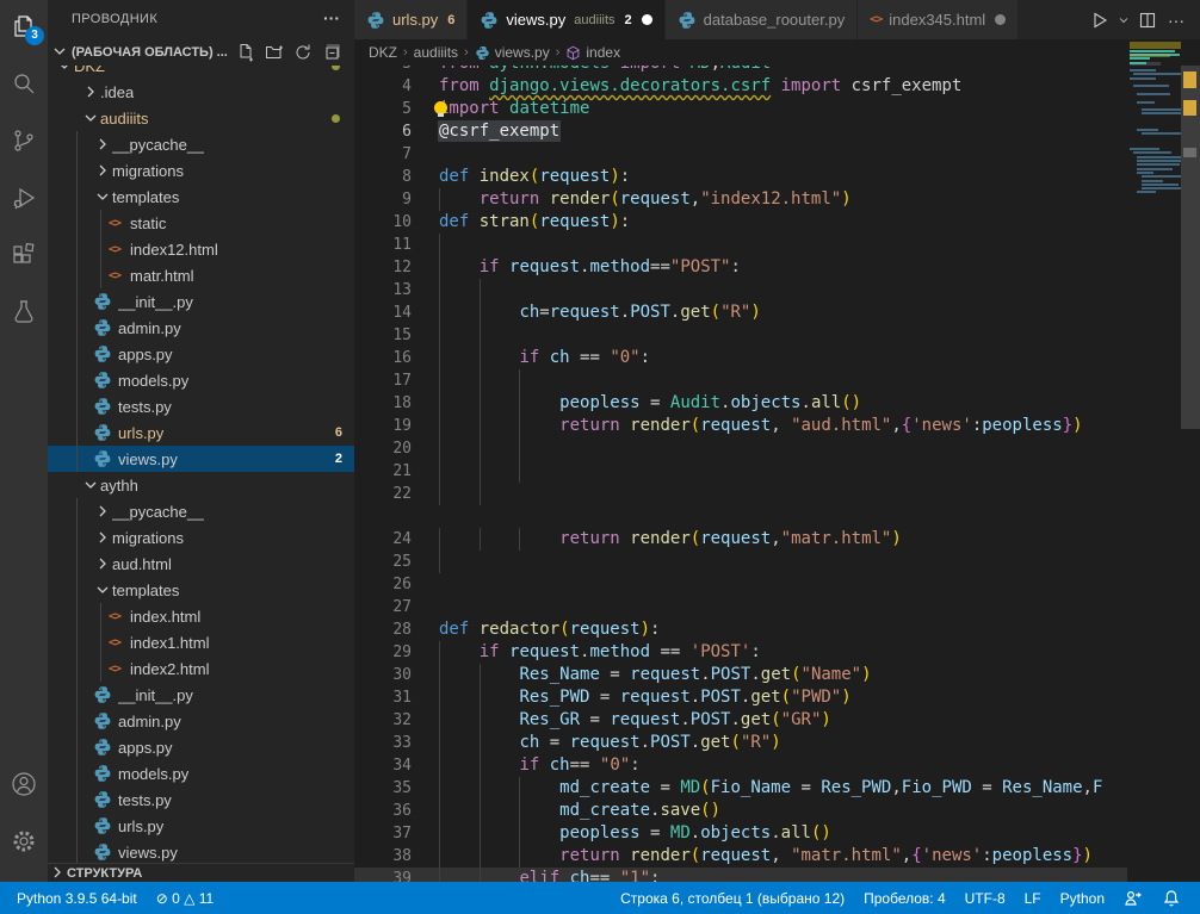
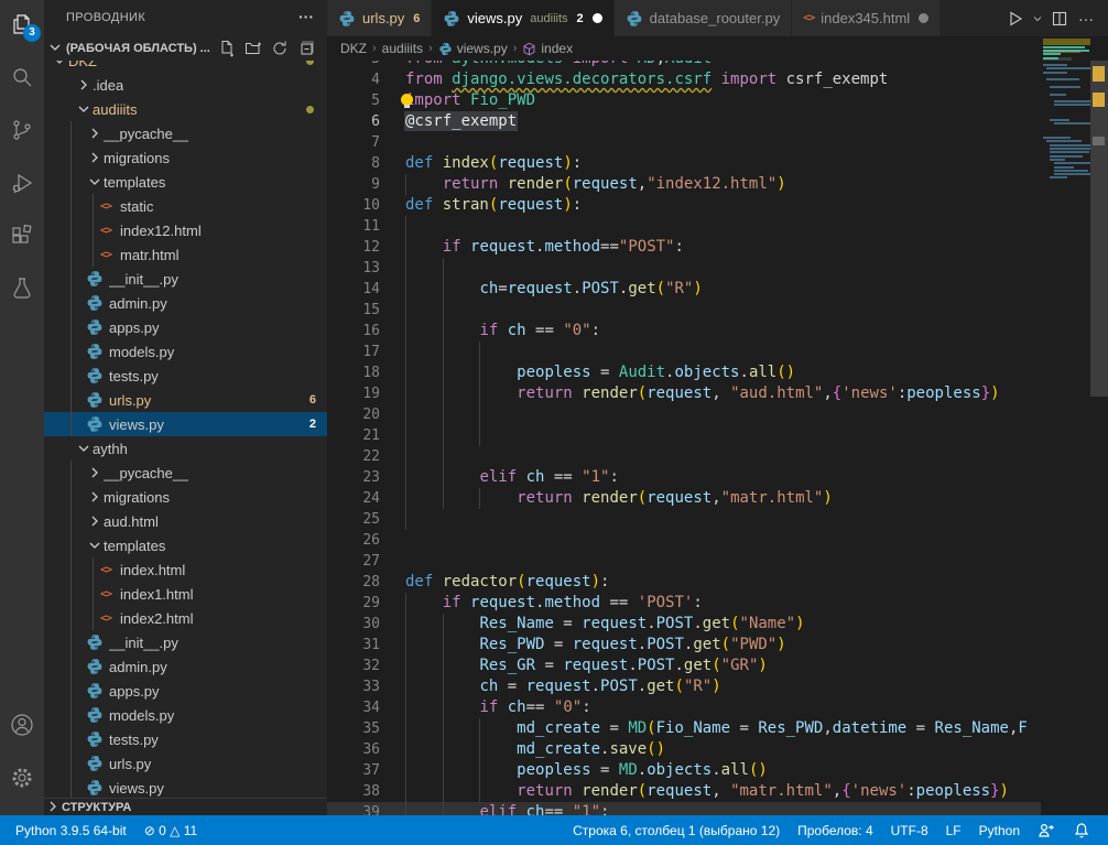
  3
  ПРОВОДНИК
  ···
  (РАБОЧАЯ ОБЛАСТЬ) ...
  DKZ
  .idea
  audiiits
  __pycache__
  migrations
  templates
  <>
  static
  <>
  index12.html
  <>
  matr.html
  __init__.py
  admin.py
  apps.py
  models.py
  tests.py
  urls.py
  6
  views.py
  2
  aythh
  __pycache__
  migrations
  aud.html
  templates
  <>
  index.html
  <>
  index1.html
  <>
  index2.html
  __init__.py
  admin.py
  apps.py
  models.py
  tests.py
  urls.py
  views.py
  СТРУКТУРА
  urls.py
  6
  views.py
  audiiits
  2
  database_roouter.py
  <>
  index345.html
  ···
  4
  from django.views.decorators.csrf import csrf_exempt
  5
- mport datetime
+ mport Fio_PWD
  6
  @csrf_exempt
  7
  8
  def index(request):
  9
  return render(request,"index12.html")
  10
  def stran(request):
  11
  12
  if request.method=="POST":
  13
  14
  ch=request.POST.get("R")
  15
  16
  if ch == "0":
  17
  18
  peopless = Audit.objects.all()
  19
  return render(request, "aud.html",{'news':peopless})
  20
  21
  22
+ 23
+ elif ch == "1":
  24
  return render(request,"matr.html")
  25
  26
  27
  28
  def redactor(request):
  29
  if request.method == 'POST':
  30
  Res_Name = request.POST.get("Name")
  31
  Res_PWD = request.POST.get("PWD")
  32
  Res_GR = request.POST.get("GR")
  33
  ch = request.POST.get("R")
  34
  if ch== "0":
  35
- md_create = MD(Fio_Name = Res_PWD,Fio_PWD = Res_Name,F
+ md_create = MD(Fio_Name = Res_PWD,datetime = Res_Name,F
  36
  md_create.save()
  37
  peopless = MD.objects.all()
  38
  return render(request, "matr.html",{'news':peopless})
  39
  elif ch== "1":
  DKZ
  ›
  audiiits
  ›
  views.py
  ›
  index
  Python 3.9.5 64-bit
  ⊘ 0 △ 11
  Строка 6, столбец 1 (выбрано 12)
  Пробелов: 4
  UTF-8
  LF
  Python
